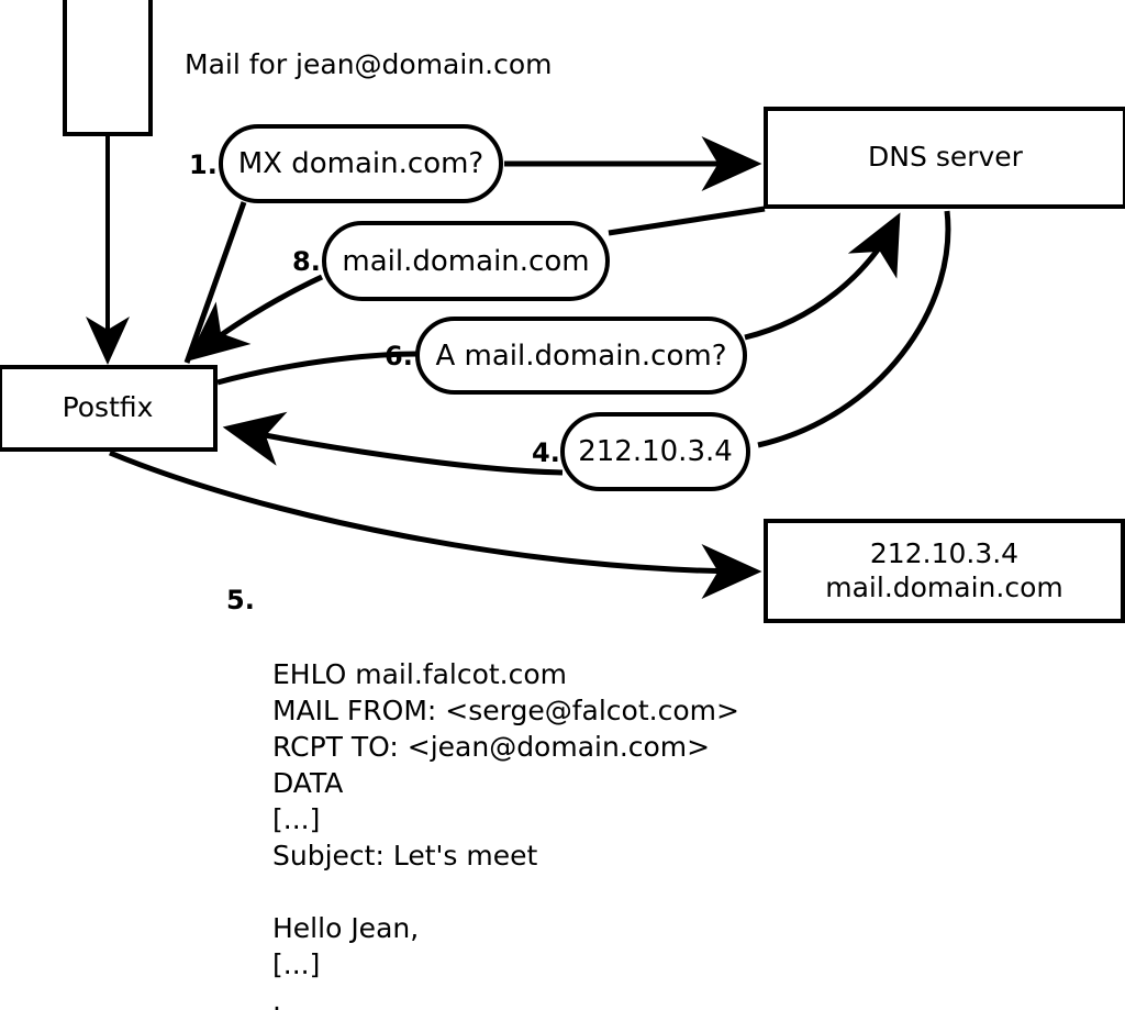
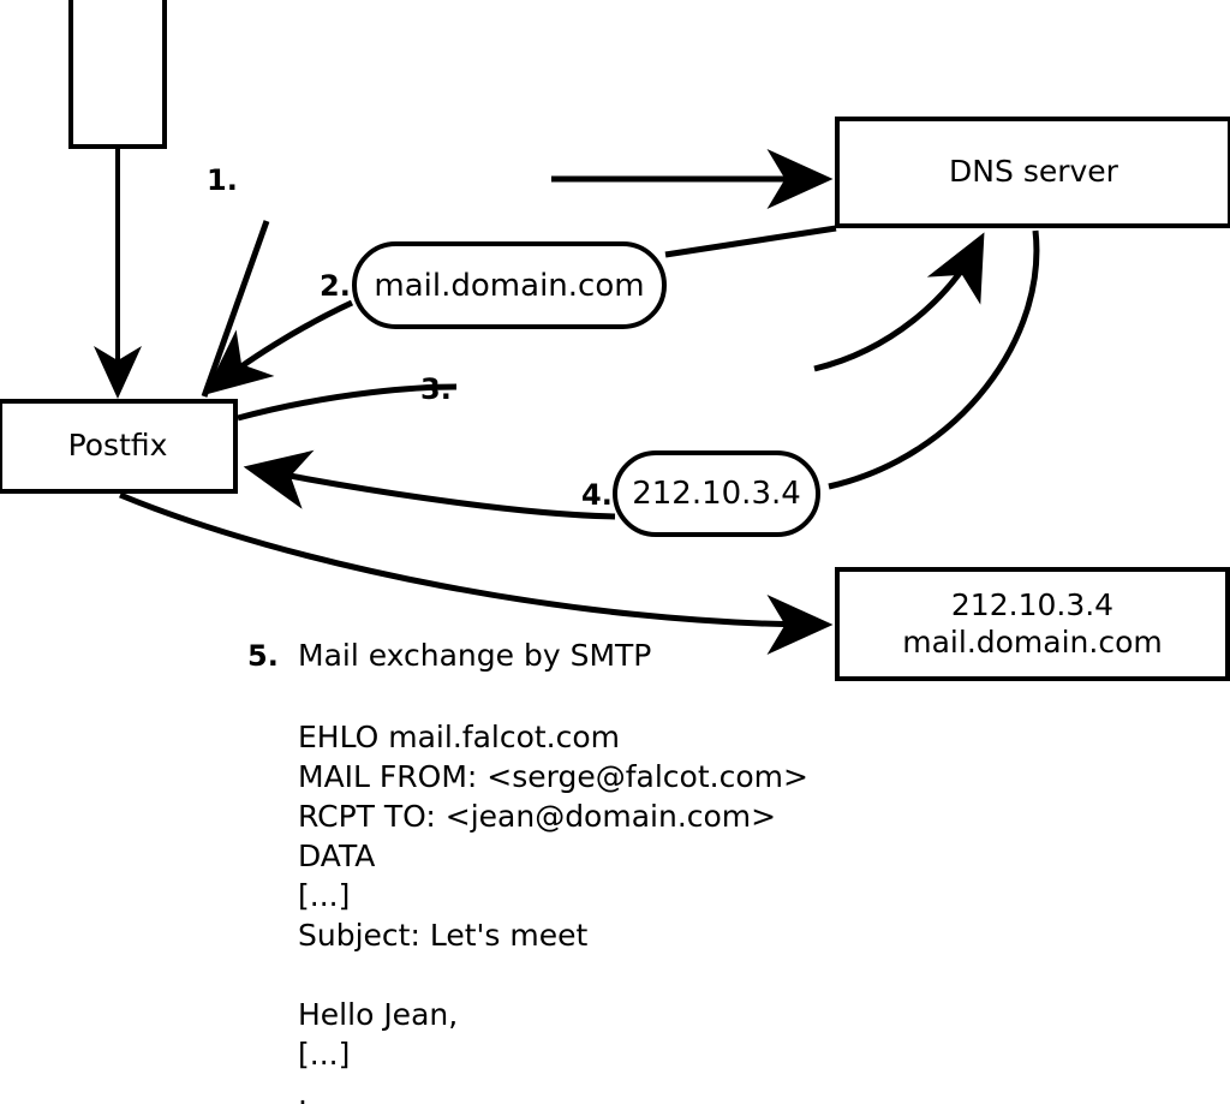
- Mail for jean@domain.com
  Postfix
  DNS server
  212.10.3.4
  mail.domain.com
  1.
- MX domain.com?
- 8.
+ 2.
  mail.domain.com
- 6.
+ 3.
- A mail.domain.com?
  4.
  212.10.3.4
  5.
+ Mail exchange by SMTP
  EHLO mail.falcot.com
  MAIL FROM: <serge@falcot.com>
  RCPT TO: <jean@domain.com>
  DATA
  [...]
  Subject: Let's meet
  Hello Jean,
  [...]
  .
